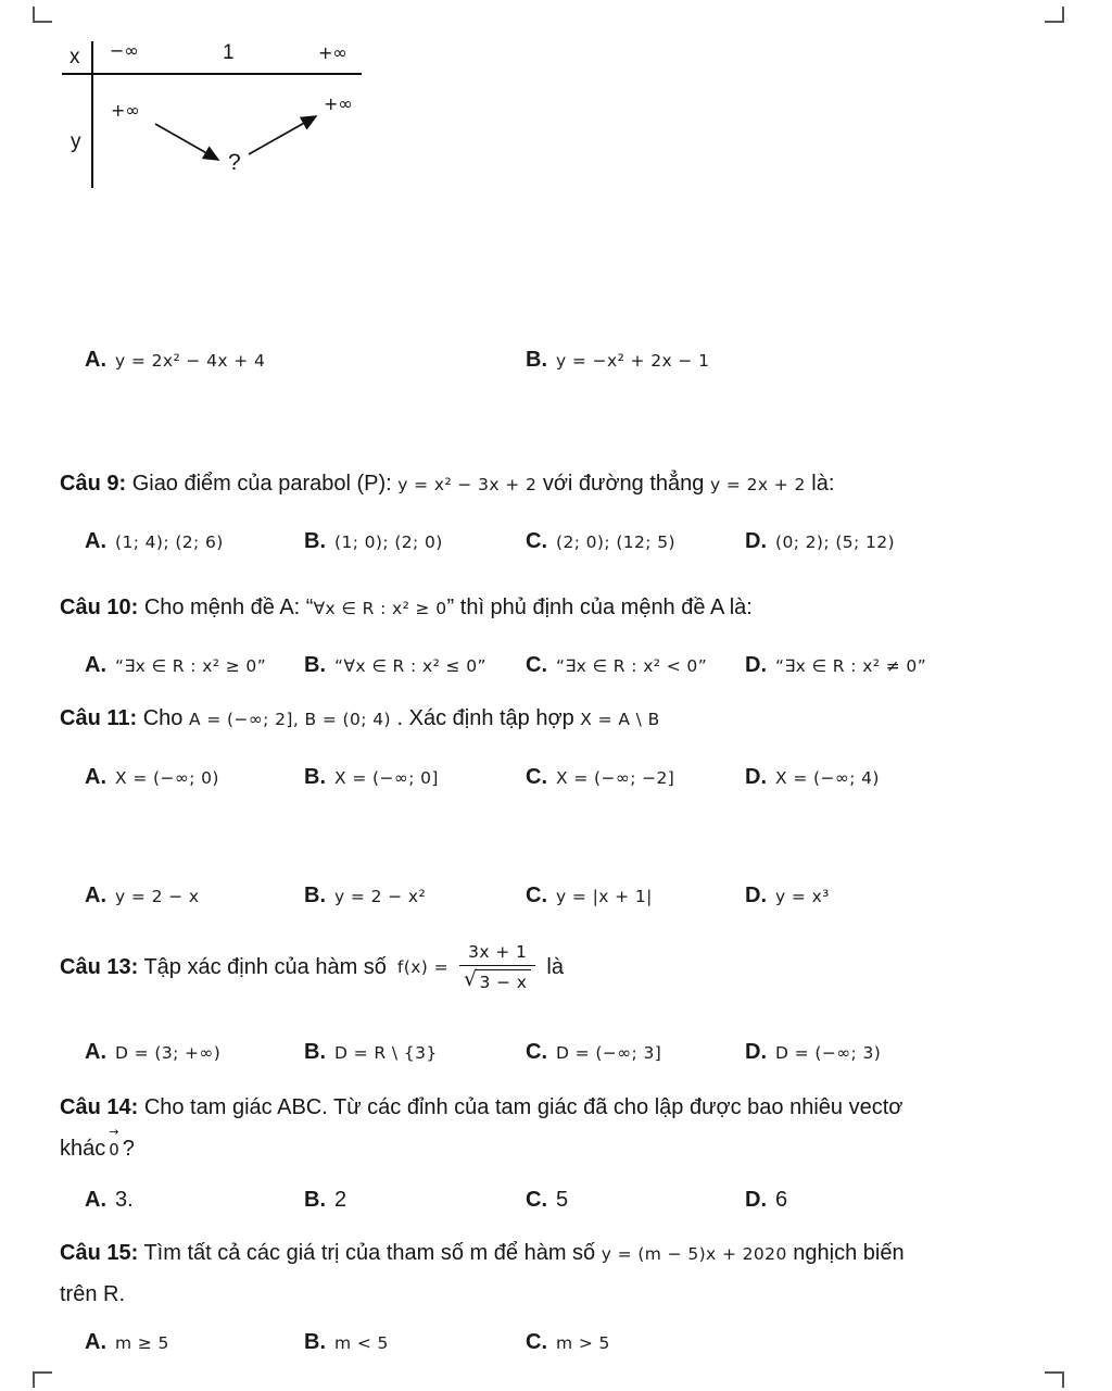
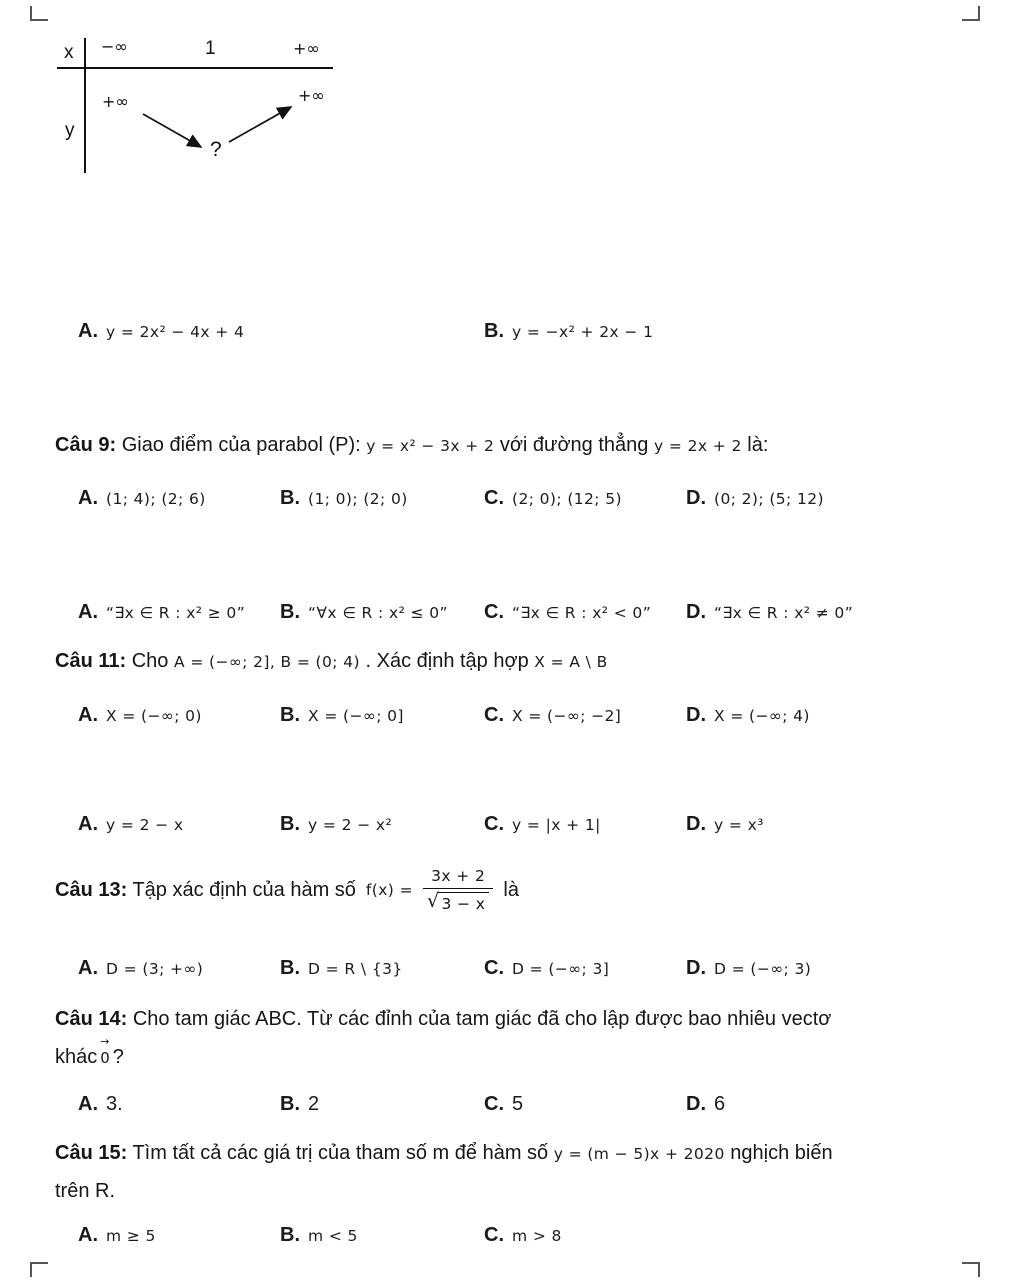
  x
  −∞
  1
  +∞
  y
  +∞
  ?
  +∞
  A. y = 2x² − 4x + 4
  B. y = −x² + 2x − 1
  Câu 9: Giao điểm của parabol (P): y = x² − 3x + 2 với đường thẳng y = 2x + 2 là:
  A. (1; 4); (2; 6)
  B. (1; 0); (2; 0)
  C. (2; 0); (12; 5)
  D. (0; 2); (5; 12)
- Câu 10: Cho mệnh đề A: “∀x ∈ R : x² ≥ 0” thì phủ định của mệnh đề A là:
  A. “∃x ∈ R : x² ≥ 0”
  B. “∀x ∈ R : x² ≤ 0”
  C. “∃x ∈ R : x² < 0”
  D. “∃x ∈ R : x² ≠ 0”
  Câu 11: Cho A = (−∞; 2], B = (0; 4) . Xác định tập hợp X = A \ B
  A. X = (−∞; 0)
  B. X = (−∞; 0]
  C. X = (−∞; −2]
  D. X = (−∞; 4)
  A. y = 2 − x
  B. y = 2 − x²
  C. y = |x + 1|
  D. y = x³
  Câu 13: Tập xác định của hàm số
  f(x) =
- 3x + 1
+ 3x + 2
  √
  3 − x
  là
  A. D = (3; +∞)
  B. D = R \ {3}
  C. D = (−∞; 3]
  D. D = (−∞; 3)
  Câu 14: Cho tam giác ABC. Từ các đỉnh của tam giác đã cho lập được bao nhiêu vectơ
  khác
  →
  0 ?
  A. 3.
  B. 2
  C. 5
  D. 6
  Câu 15: Tìm tất cả các giá trị của tham số m để hàm số y = (m − 5)x + 2020 nghịch biến
  trên R.
  A. m ≥ 5
  B. m < 5
- C. m > 5
+ C. m > 8
